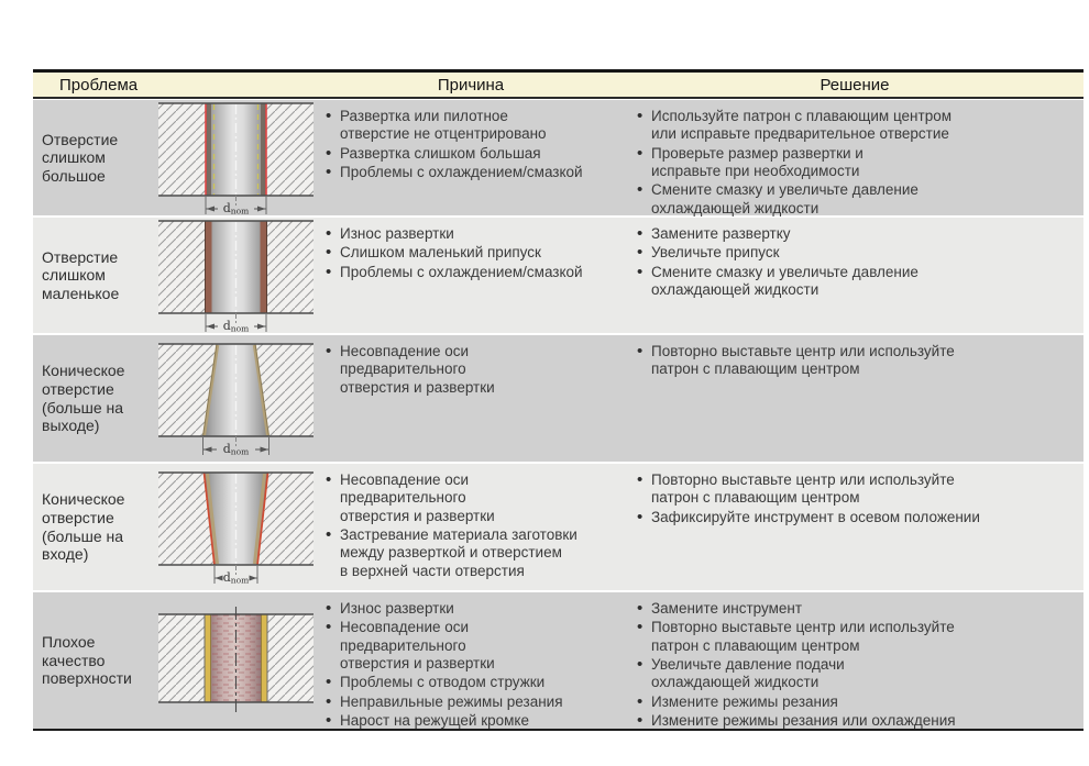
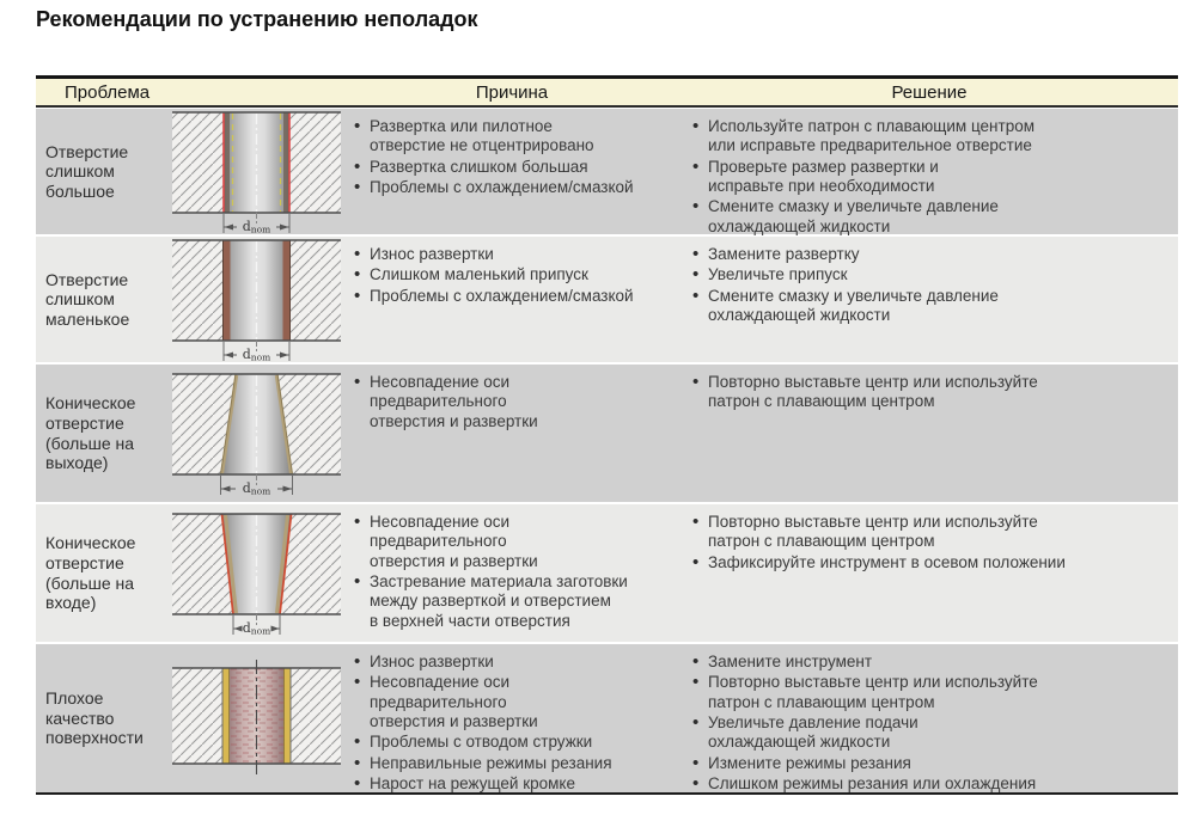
+ Рекомендации по устранению неполадок
  Проблема
  Причина
  Решение
  Отверстие
  слишком
  большое
  dnom
  Развертка или пилотное
  отверстие не отцентрировано
  Развертка слишком большая
  Проблемы с охлаждением/смазкой
  Используйте патрон с плавающим центром
  или исправьте предварительное отверстие
  Проверьте размер развертки и
  исправьте при необходимости
  Смените смазку и увеличьте давление
  охлаждающей жидкости
  Отверстие
  слишком
  маленькое
  dnom
  Износ развертки
  Слишком маленький припуск
  Проблемы с охлаждением/смазкой
  Замените развертку
  Увеличьте припуск
  Смените смазку и увеличьте давление
  охлаждающей жидкости
  Коническое
  отверстие
  (больше на
  выходе)
  dnom
  Несовпадение оси
  предварительного
  отверстия и развертки
  Повторно выставьте центр или используйте
  патрон с плавающим центром
  Коническое
  отверстие
  (больше на
  входе)
  dnom
  Несовпадение оси
  предварительного
  отверстия и развертки
  Застревание материала заготовки
  между разверткой и отверстием
  в верхней части отверстия
  Повторно выставьте центр или используйте
  патрон с плавающим центром
  Зафиксируйте инструмент в осевом положении
  Плохое
  качество
  поверхности
  Износ развертки
  Несовпадение оси
  предварительного
  отверстия и развертки
  Проблемы с отводом стружки
  Неправильные режимы резания
  Нарост на режущей кромке
  Замените инструмент
  Повторно выставьте центр или используйте
  патрон с плавающим центром
  Увеличьте давление подачи
  охлаждающей жидкости
  Измените режимы резания
- Измените режимы резания или охлаждения
+ Слишком режимы резания или охлаждения
